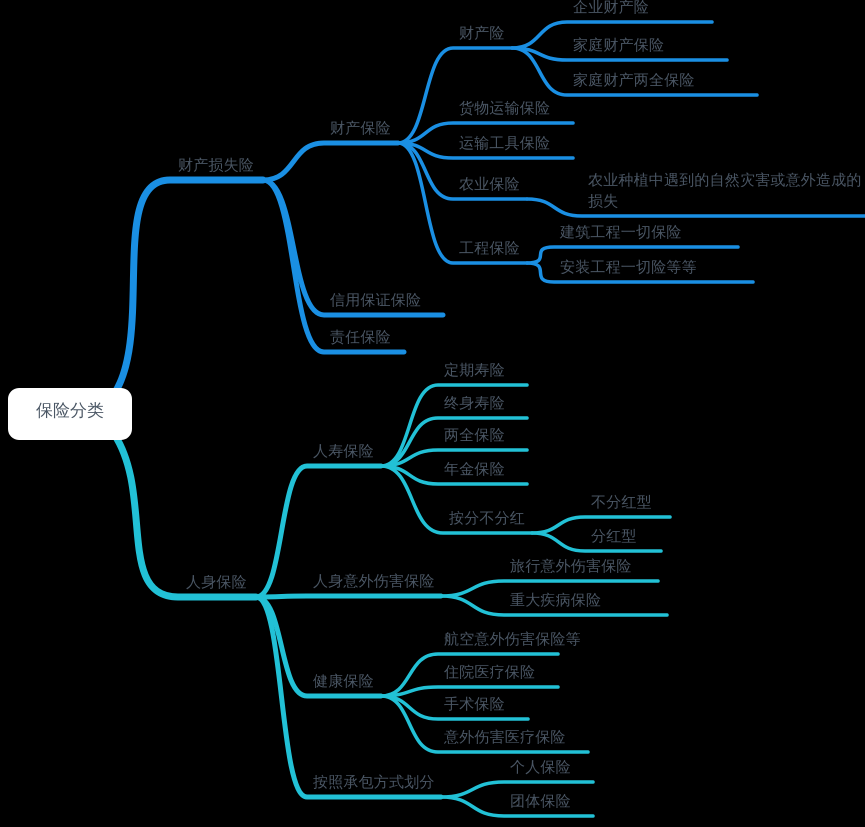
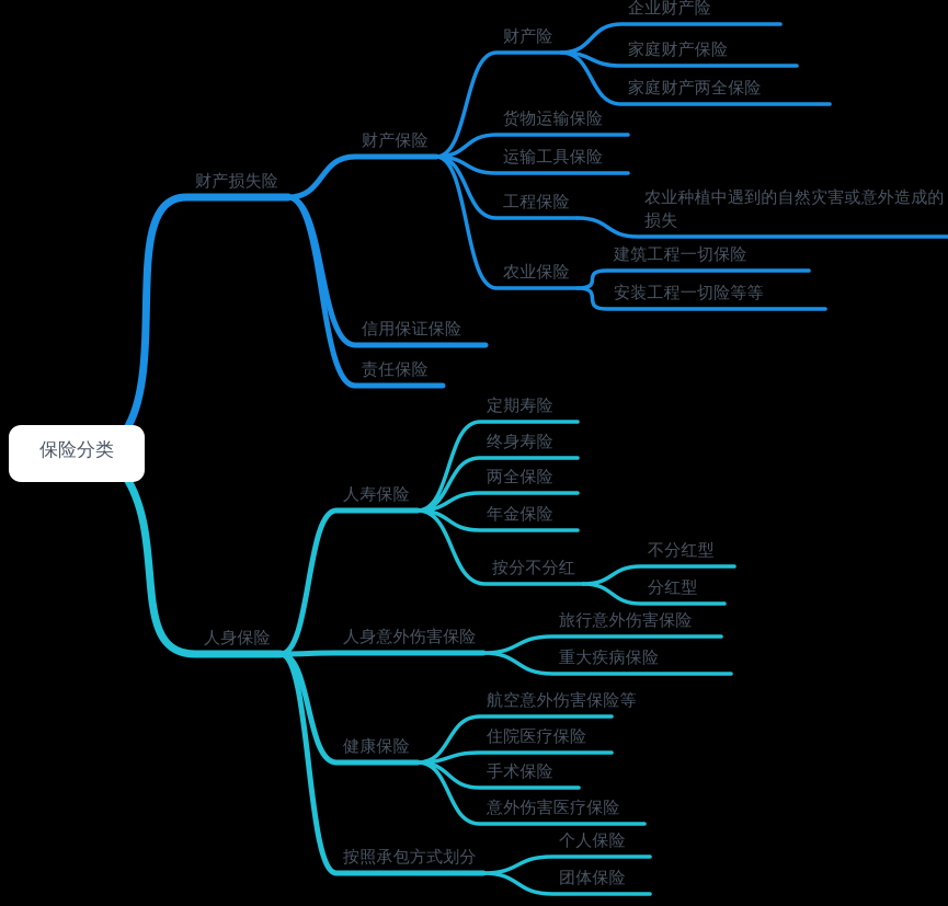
  财产损失险
  财产保险
  财产险
  企业财产险
  家庭财产保险
  家庭财产两全保险
  货物运输保险
  运输工具保险
- 农业保险
+ 工程保险
  农业种植中遇到的自然灾害或意外造成的损失
- 工程保险
+ 农业保险
  建筑工程一切保险
  安装工程一切险等等
  信用保证保险
  责任保险
  人身保险
  人寿保险
  定期寿险
  终身寿险
  两全保险
  年金保险
  按分不分红
  不分红型
  分红型
  人身意外伤害保险
  旅行意外伤害保险
  重大疾病保险
  健康保险
  航空意外伤害保险等
  住院医疗保险
  手术保险
  意外伤害医疗保险
  按照承包方式划分
  个人保险
  团体保险
  保险分类
